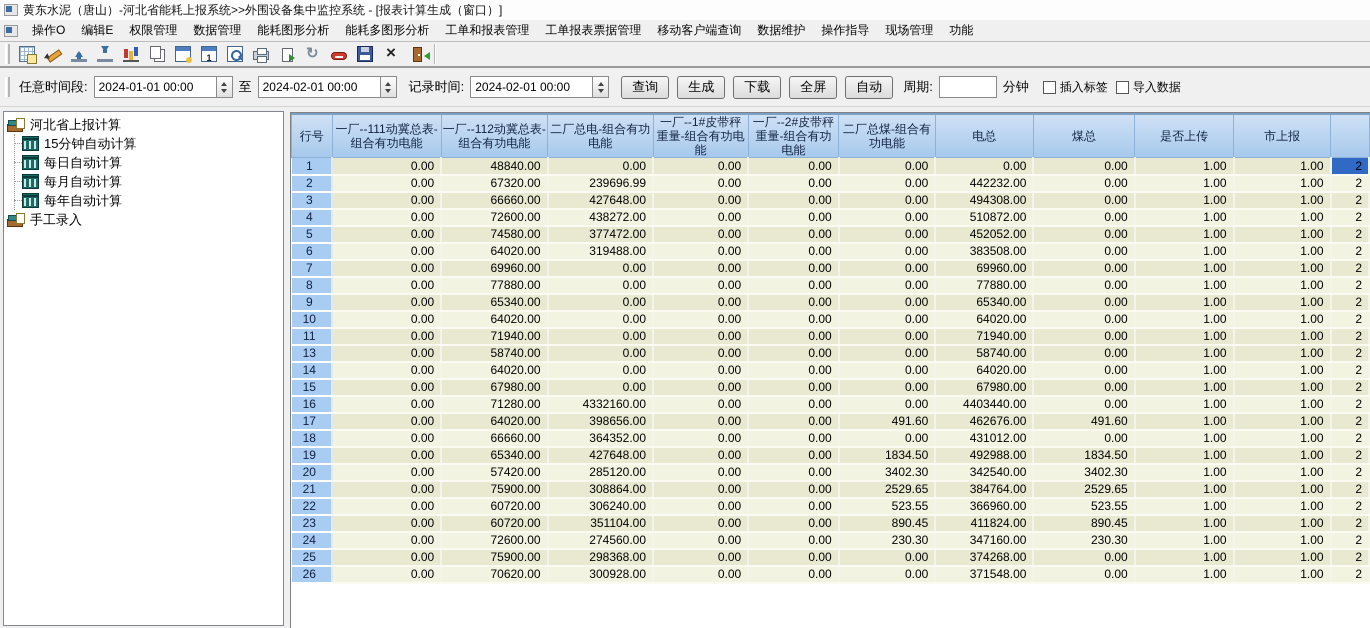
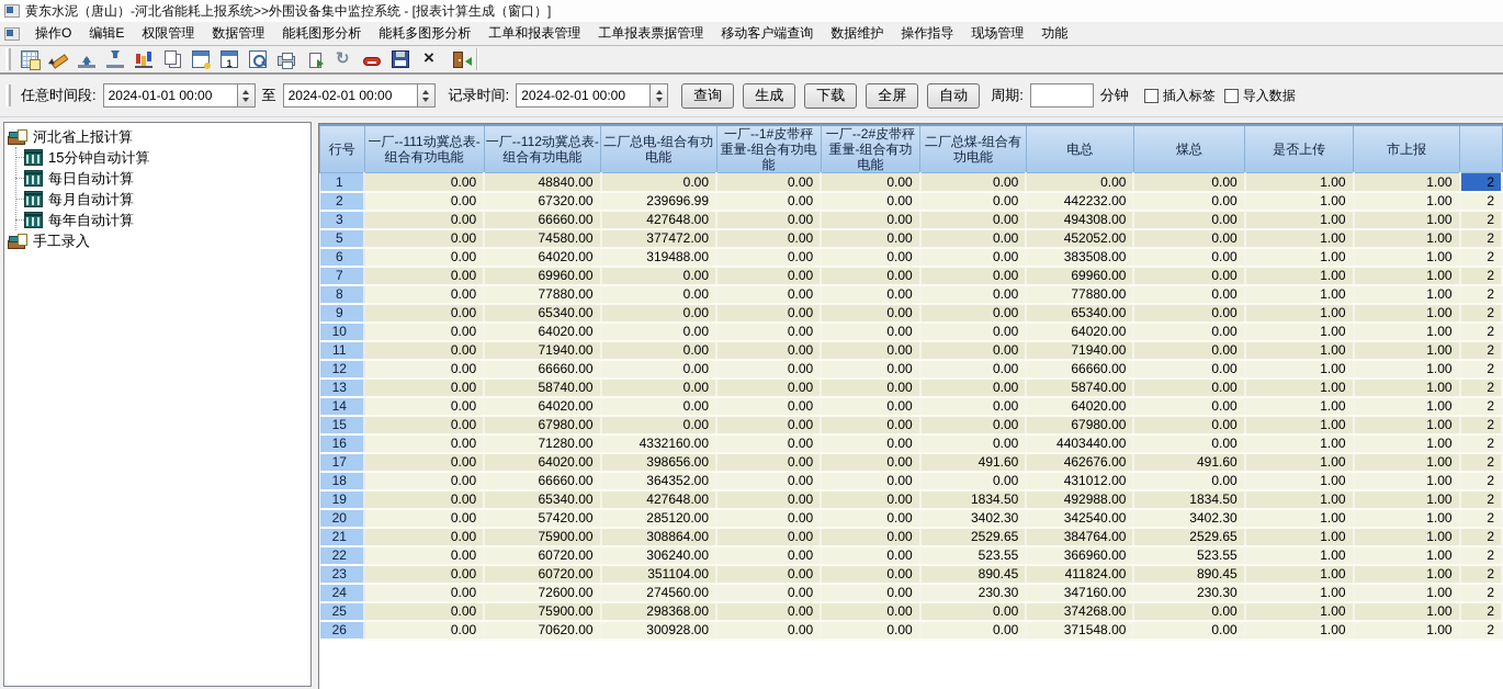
  黄东水泥（唐山）-河北省能耗上报系统>>外围设备集中监控系统 - [报表计算生成（窗口）]
  操作O 编辑E 权限管理 数据管理 能耗图形分析 能耗多图形分析 工单和报表管理 工单报表票据管理 移动客户端查询 数据维护 操作指导 现场管理 功能
  1
  任意时间段:
  2024-01-01 00:00
  至
  2024-02-01 00:00
  记录时间:
  2024-02-01 00:00
  查询
  生成
  下载
  全屏
  自动
  周期:
  分钟
  插入标签
  导入数据
  河北省上报计算
  15分钟自动计算
  每日自动计算
  每月自动计算
  每年自动计算
  手工录入
  行号	一厂--111动冀总表-组合有功电能	一厂--112动冀总表-组合有功电能	二厂总电-组合有功电能	一厂--1#皮带秤重量-组合有功电能	一厂--2#皮带秤重量-组合有功电能	二厂总煤-组合有功电能	电总	煤总	是否上传	市上报
  1	0.00	48840.00	0.00	0.00	0.00	0.00	0.00	0.00	1.00	1.00	2
  2	0.00	67320.00	239696.99	0.00	0.00	0.00	442232.00	0.00	1.00	1.00	2
  3	0.00	66660.00	427648.00	0.00	0.00	0.00	494308.00	0.00	1.00	1.00	2
- 4	0.00	72600.00	438272.00	0.00	0.00	0.00	510872.00	0.00	1.00	1.00	2
  5	0.00	74580.00	377472.00	0.00	0.00	0.00	452052.00	0.00	1.00	1.00	2
  6	0.00	64020.00	319488.00	0.00	0.00	0.00	383508.00	0.00	1.00	1.00	2
  7	0.00	69960.00	0.00	0.00	0.00	0.00	69960.00	0.00	1.00	1.00	2
  8	0.00	77880.00	0.00	0.00	0.00	0.00	77880.00	0.00	1.00	1.00	2
  9	0.00	65340.00	0.00	0.00	0.00	0.00	65340.00	0.00	1.00	1.00	2
  10	0.00	64020.00	0.00	0.00	0.00	0.00	64020.00	0.00	1.00	1.00	2
  11	0.00	71940.00	0.00	0.00	0.00	0.00	71940.00	0.00	1.00	1.00	2
+ 12	0.00	66660.00	0.00	0.00	0.00	0.00	66660.00	0.00	1.00	1.00	2
  13	0.00	58740.00	0.00	0.00	0.00	0.00	58740.00	0.00	1.00	1.00	2
  14	0.00	64020.00	0.00	0.00	0.00	0.00	64020.00	0.00	1.00	1.00	2
  15	0.00	67980.00	0.00	0.00	0.00	0.00	67980.00	0.00	1.00	1.00	2
  16	0.00	71280.00	4332160.00	0.00	0.00	0.00	4403440.00	0.00	1.00	1.00	2
  17	0.00	64020.00	398656.00	0.00	0.00	491.60	462676.00	491.60	1.00	1.00	2
  18	0.00	66660.00	364352.00	0.00	0.00	0.00	431012.00	0.00	1.00	1.00	2
  19	0.00	65340.00	427648.00	0.00	0.00	1834.50	492988.00	1834.50	1.00	1.00	2
  20	0.00	57420.00	285120.00	0.00	0.00	3402.30	342540.00	3402.30	1.00	1.00	2
  21	0.00	75900.00	308864.00	0.00	0.00	2529.65	384764.00	2529.65	1.00	1.00	2
  22	0.00	60720.00	306240.00	0.00	0.00	523.55	366960.00	523.55	1.00	1.00	2
  23	0.00	60720.00	351104.00	0.00	0.00	890.45	411824.00	890.45	1.00	1.00	2
  24	0.00	72600.00	274560.00	0.00	0.00	230.30	347160.00	230.30	1.00	1.00	2
  25	0.00	75900.00	298368.00	0.00	0.00	0.00	374268.00	0.00	1.00	1.00	2
  26	0.00	70620.00	300928.00	0.00	0.00	0.00	371548.00	0.00	1.00	1.00	2
